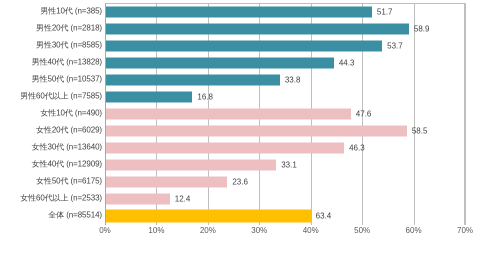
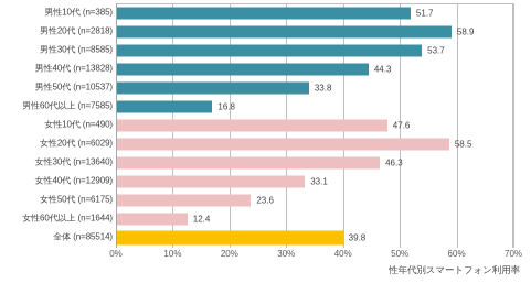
  男性10代 (n=385)
  51.7
  男性20代 (n=2818)
  58.9
  男性30代 (n=8585)
  53.7
  男性40代 (n=13828)
  44.3
  男性50代 (n=10537)
  33.8
  男性60代以上 (n=7585)
  16.8
  女性10代 (n=490)
  47.6
  女性20代 (n=6029)
  58.5
  女性30代 (n=13640)
  46.3
  女性40代 (n=12909)
  33.1
  女性50代 (n=6175)
  23.6
- 女性60代以上 (n=2533)
+ 女性60代以上 (n=1644)
  12.4
  全体 (n=85514)
- 63.4
+ 39.8
  0%
  10%
  20%
  30%
  40%
  50%
  60%
  70%
+ 性年代別スマートフォン利用率
